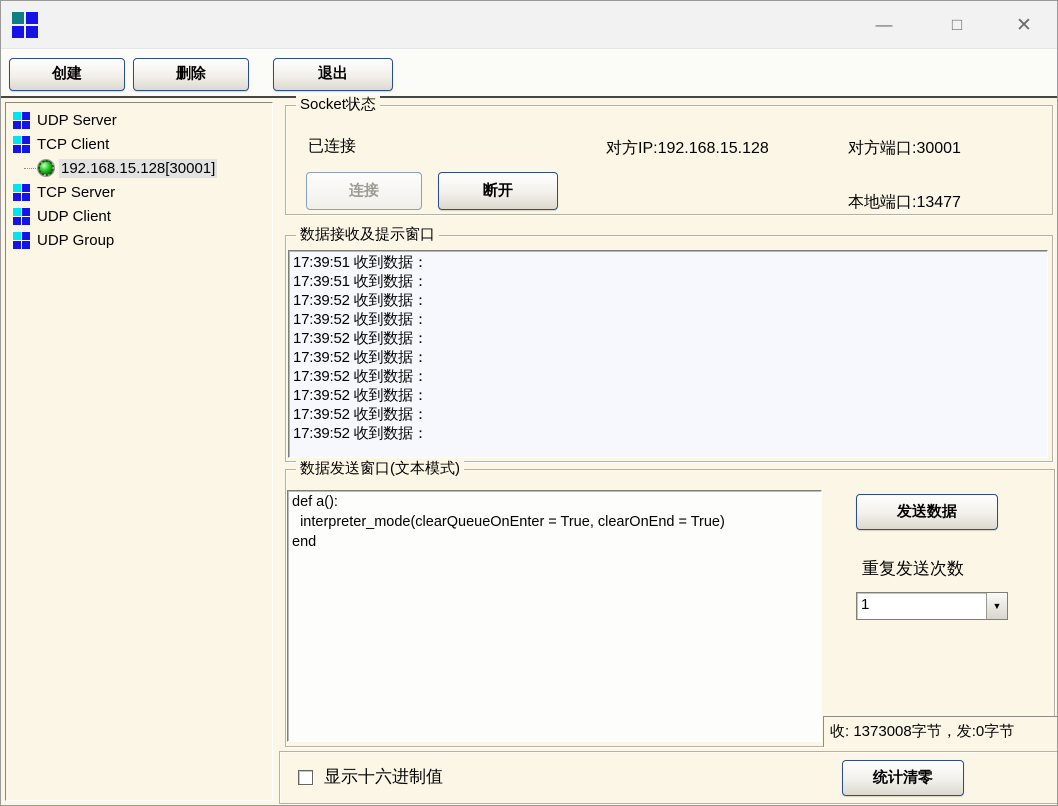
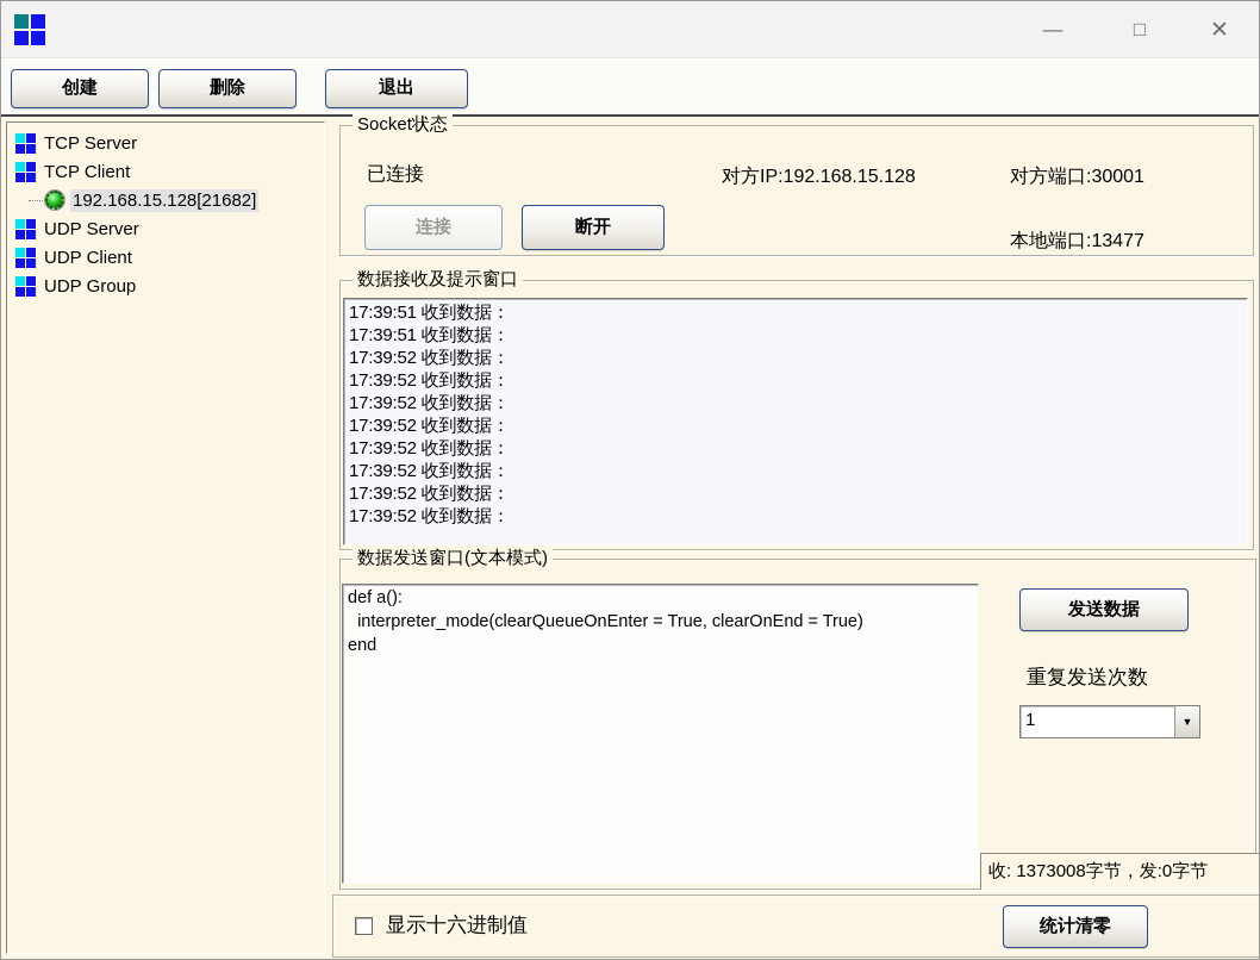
  —
  □
  ✕
  创建
  删除
  退出
- UDP Server
+ TCP Server
  TCP Client
- 192.168.15.128[30001]
+ 192.168.15.128[21682]
- TCP Server
+ UDP Server
  UDP Client
  UDP Group
  Socket状态
  已连接
  对方IP:192.168.15.128
  对方端口:30001
  连接
  断开
  本地端口:13477
  数据接收及提示窗口
  17:39:51 收到数据：
  17:39:51 收到数据：
  17:39:52 收到数据：
  17:39:52 收到数据：
  17:39:52 收到数据：
  17:39:52 收到数据：
  17:39:52 收到数据：
  17:39:52 收到数据：
  17:39:52 收到数据：
  17:39:52 收到数据：
  数据发送窗口(文本模式)
  def a():
  interpreter_mode(clearQueueOnEnter = True, clearOnEnd = True)
  end
  发送数据
  重复发送次数
  1
  ▼
  收: 1373008字节，发:0字节
  显示十六进制值
  统计清零
